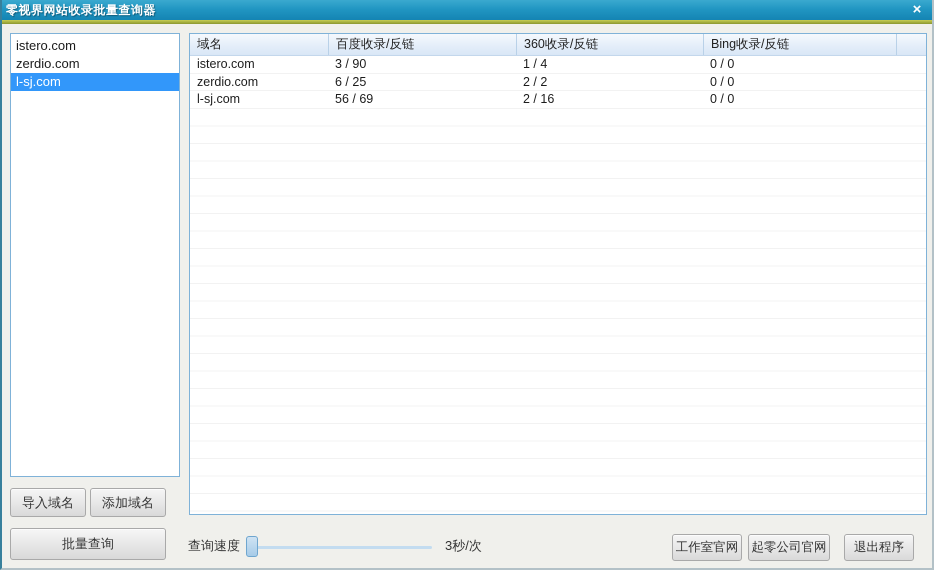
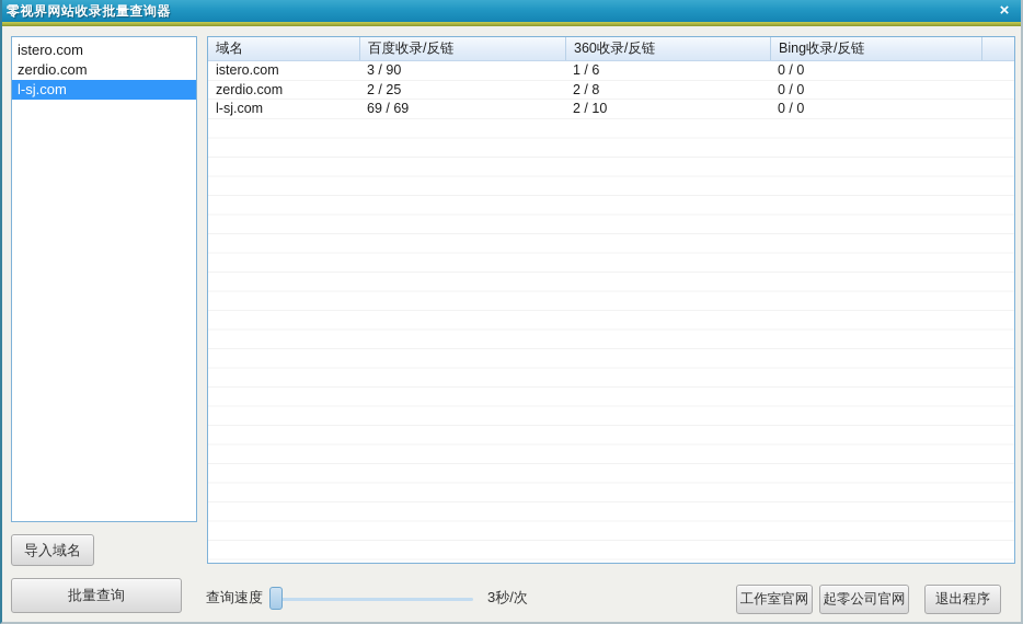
  零视界网站收录批量查询器
  ×
  istero.com
  zerdio.com
  l-sj.com
  域名
  百度收录/反链
  360收录/反链
  Bing收录/反链
  istero.com
  3 / 90
- 1 / 4
+ 1 / 6
  0 / 0
  zerdio.com
- 6 / 25
+ 2 / 25
- 2 / 2
+ 2 / 8
  0 / 0
  l-sj.com
- 56 / 69
+ 69 / 69
- 2 / 16
+ 2 / 10
  0 / 0
  导入域名
- 添加域名
  批量查询
  查询速度
  3秒/次
  工作室官网
  起零公司官网
  退出程序
